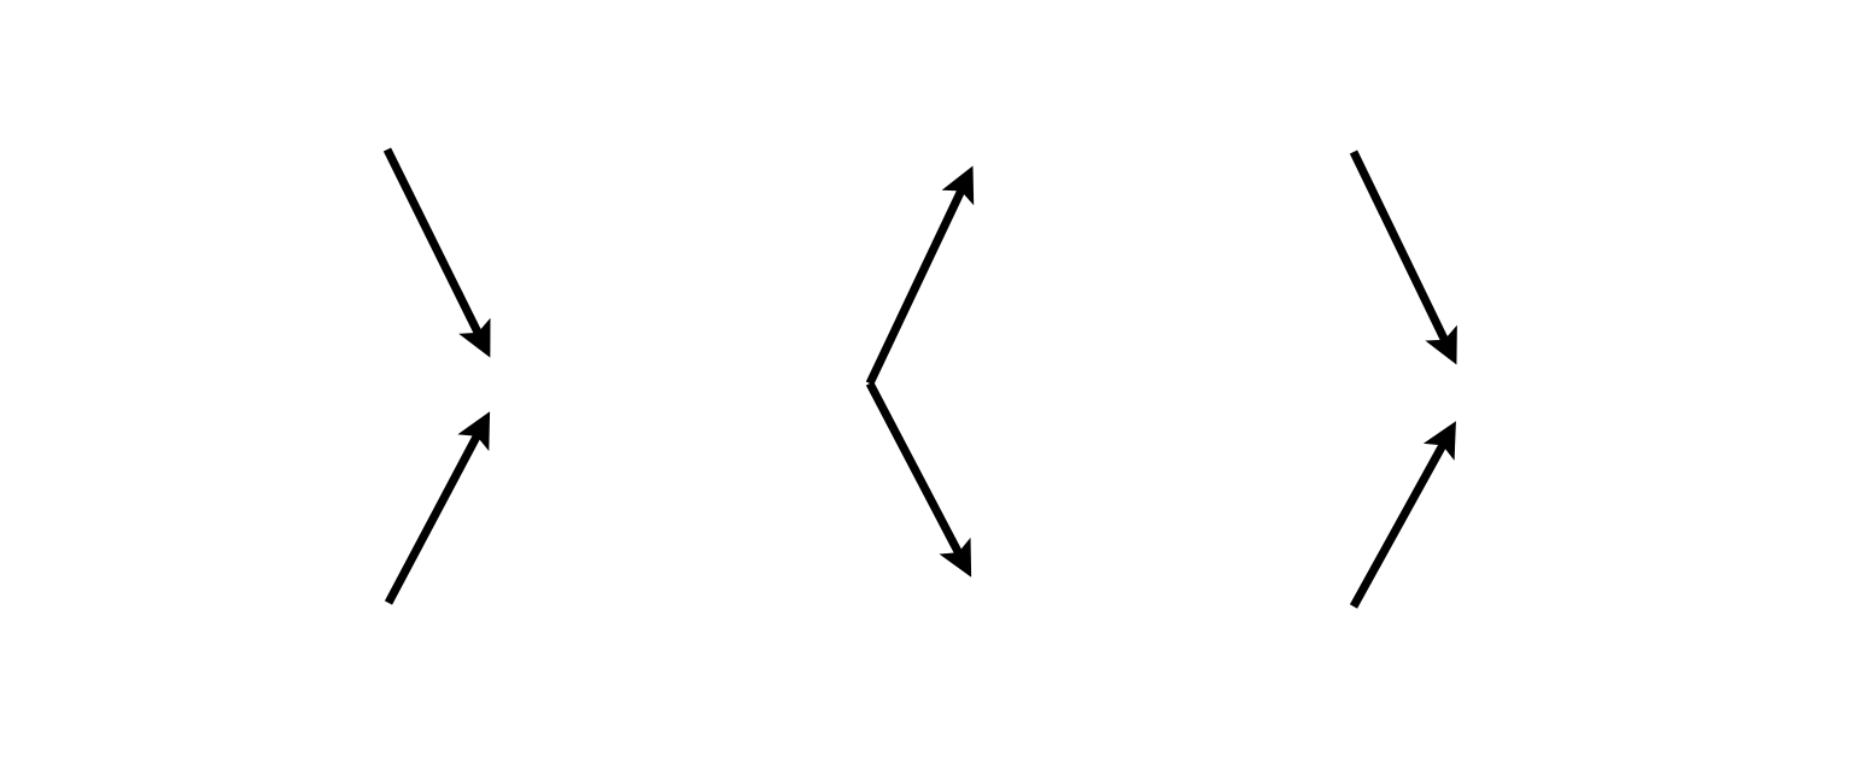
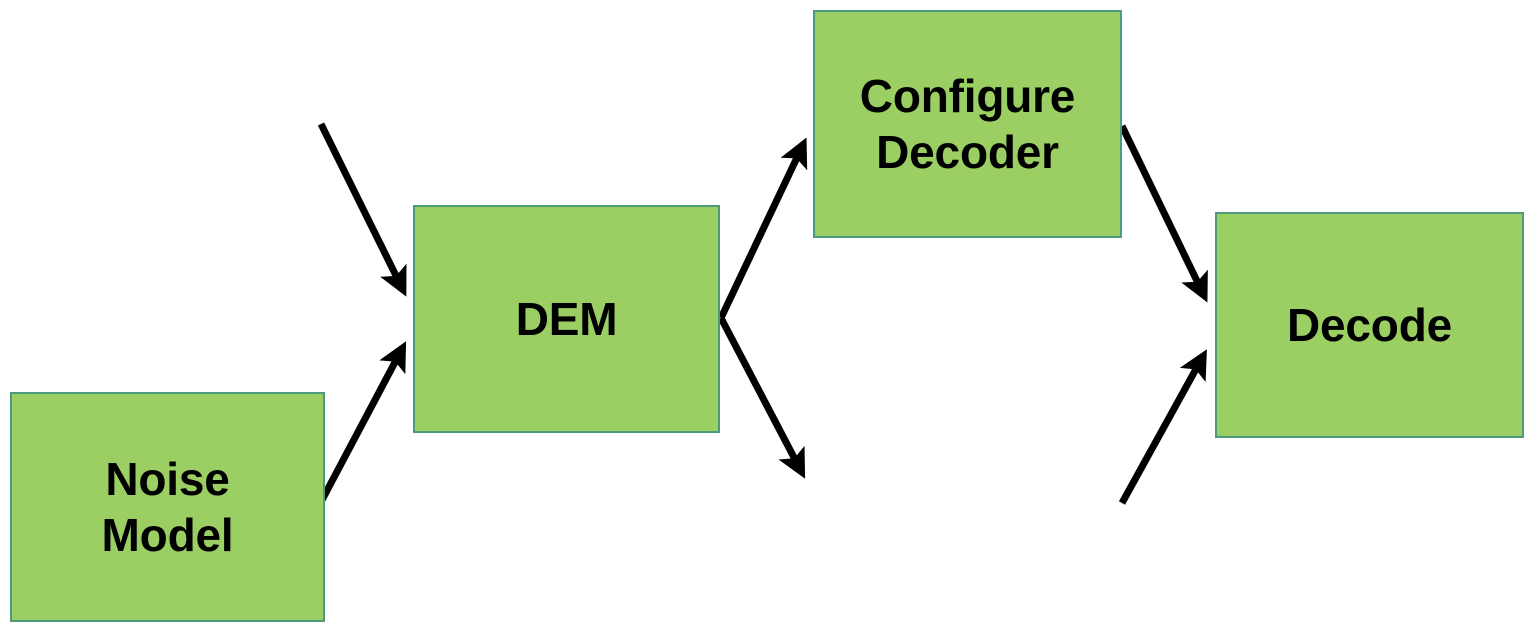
+ Noise
+ Model
+ DEM
+ Configure
+ Decoder
+ Decode
